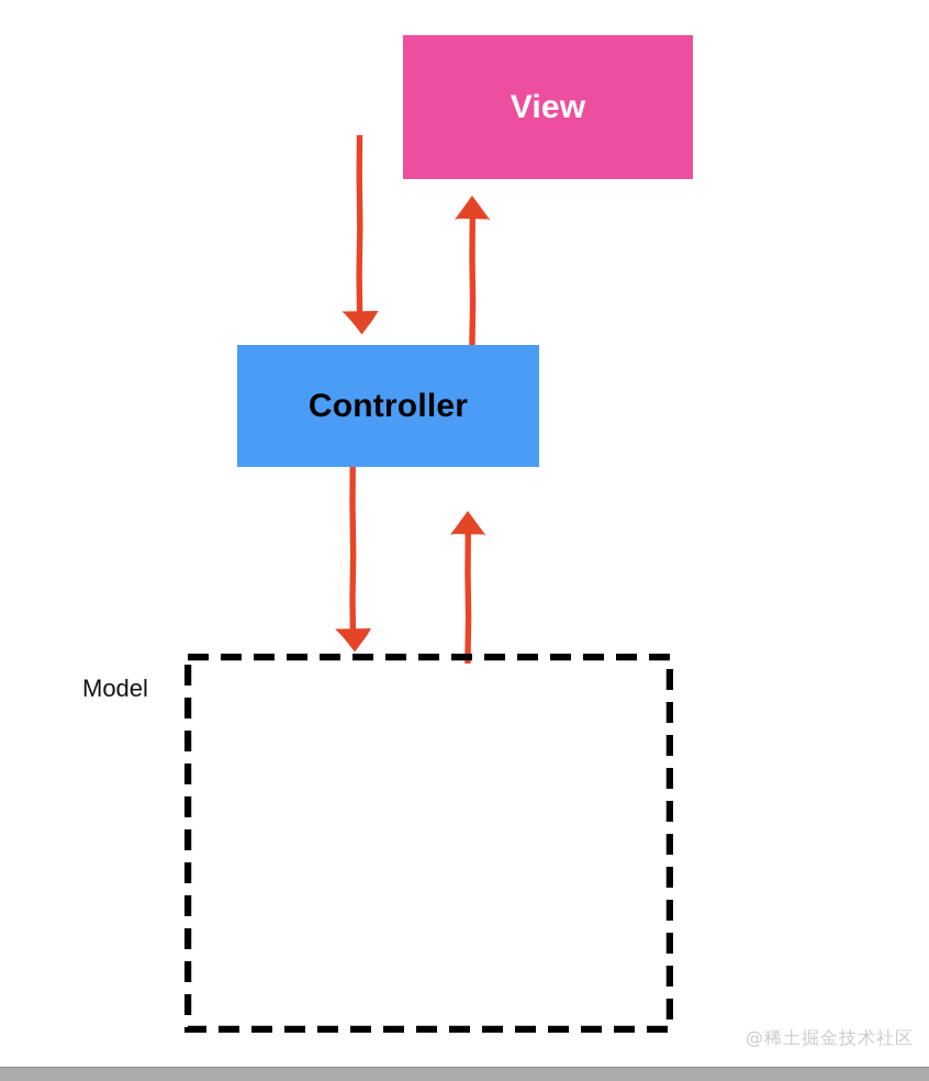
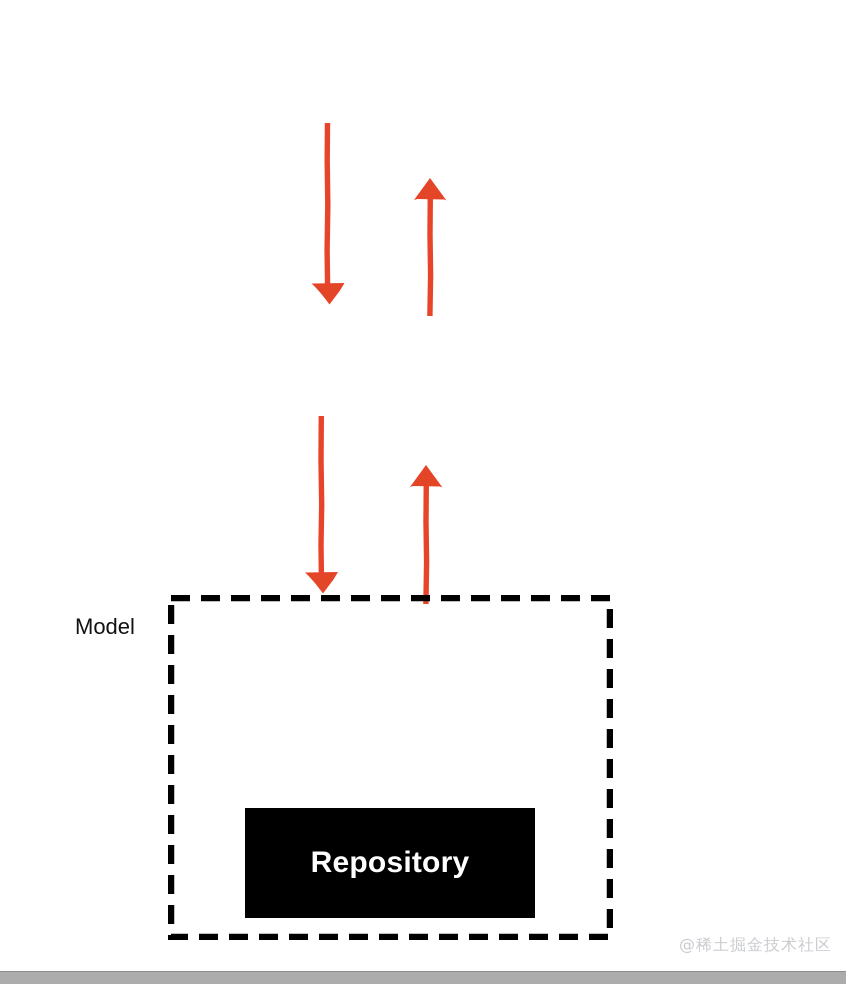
- View
- Controller
  Model
+ Repository
  @稀土掘金技术社区
